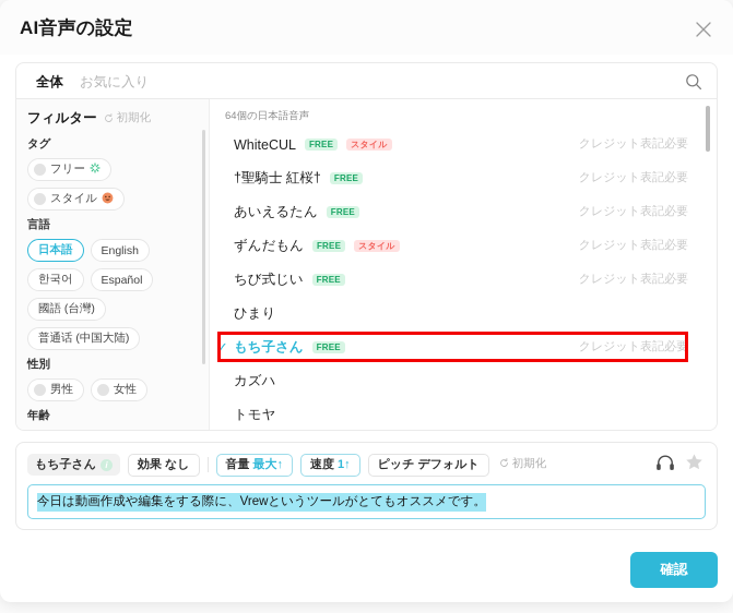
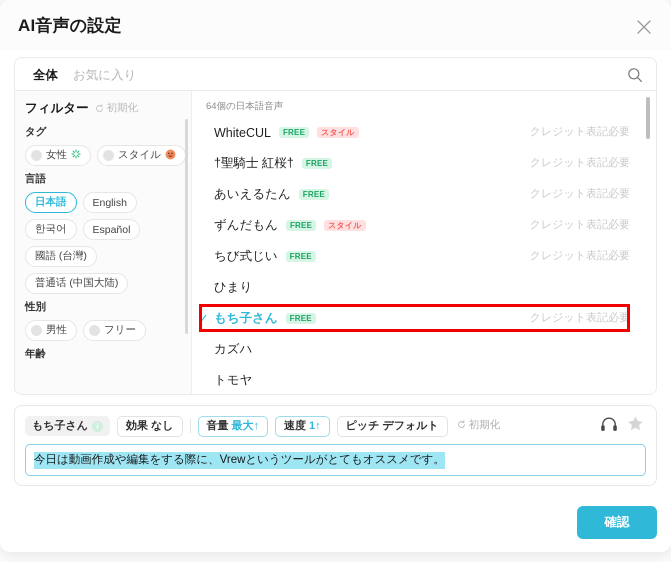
  AI音声の設定
  全体
  お気に入り
  フィルター
  初期化
  タグ
- フリー
+ 女性
  スタイル
  言語
  日本語
  English
  한국어
  Español
  國語 (台灣)
  普通话 (中国大陆)
  性別
  男性
- 女性
+ フリー
  年齢
  64個の日本語音声
  WhiteCUL
  FREE
  スタイル
  クレジット表記必要
  †聖騎士 紅桜†
  FREE
  クレジット表記必要
  あいえるたん
  FREE
  クレジット表記必要
  ずんだもん
  FREE
  スタイル
  クレジット表記必要
  ちび式じい
  FREE
  クレジット表記必要
  ひまり
  ✓
  もち子さん
  FREE
  クレジット表記必要
  カズハ
  トモヤ
  もち子さん
  i
  効果
  なし
  音量
  最大↑
  速度
  1↑
  ピッチ
  デフォルト
  初期化
  今日は動画作成や編集をする際に、Vrewというツールがとてもオススメです。
  確認
